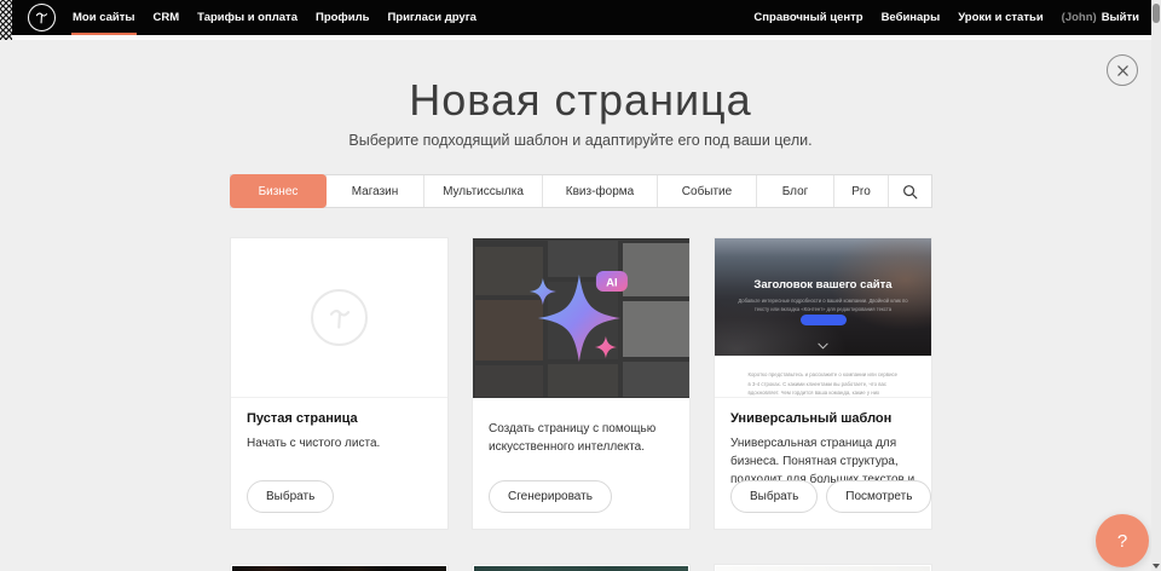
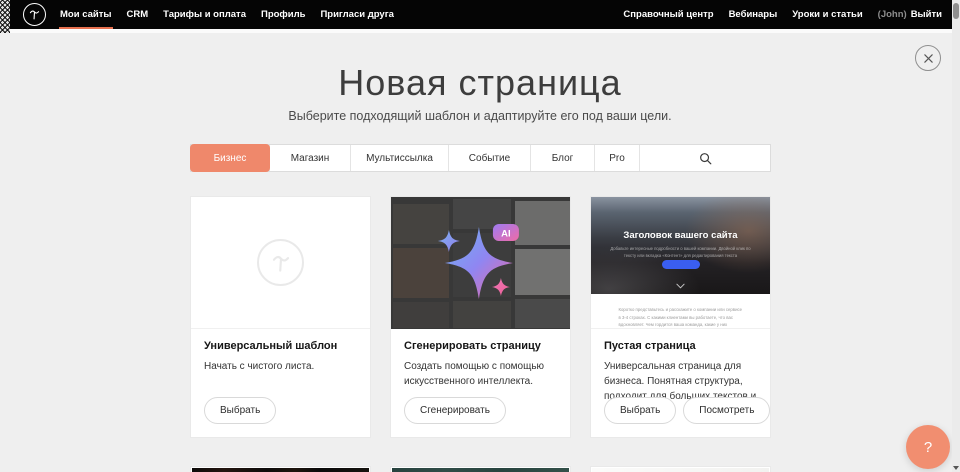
  Мои сайты
  CRM
  Тарифы и оплата
  Профиль
  Пригласи друга
  Справочный центр
  Вебинары
  Уроки и статьи
  (John)
  Выйти
  Новая страница
  Выберите подходящий шаблон и адаптируйте его под ваши цели.
  Бизнес
  Магазин
  Мультиссылка
- Квиз-форма
  Событие
  Блог
  Pro
- Пустая страница
+ Универсальный шаблон
  Начать с чистого листа.
  Выбрать
  AI
+ Сгенерировать страницу
- Создать страницу с помощью искусственного интеллекта.
+ Создать помощью с помощью искусственного интеллекта.
  Сгенерировать
  Заголовок вашего сайта
- Универсальный шаблон
+ Пустая страница
  Выбрать
  Посмотреть
  ?
